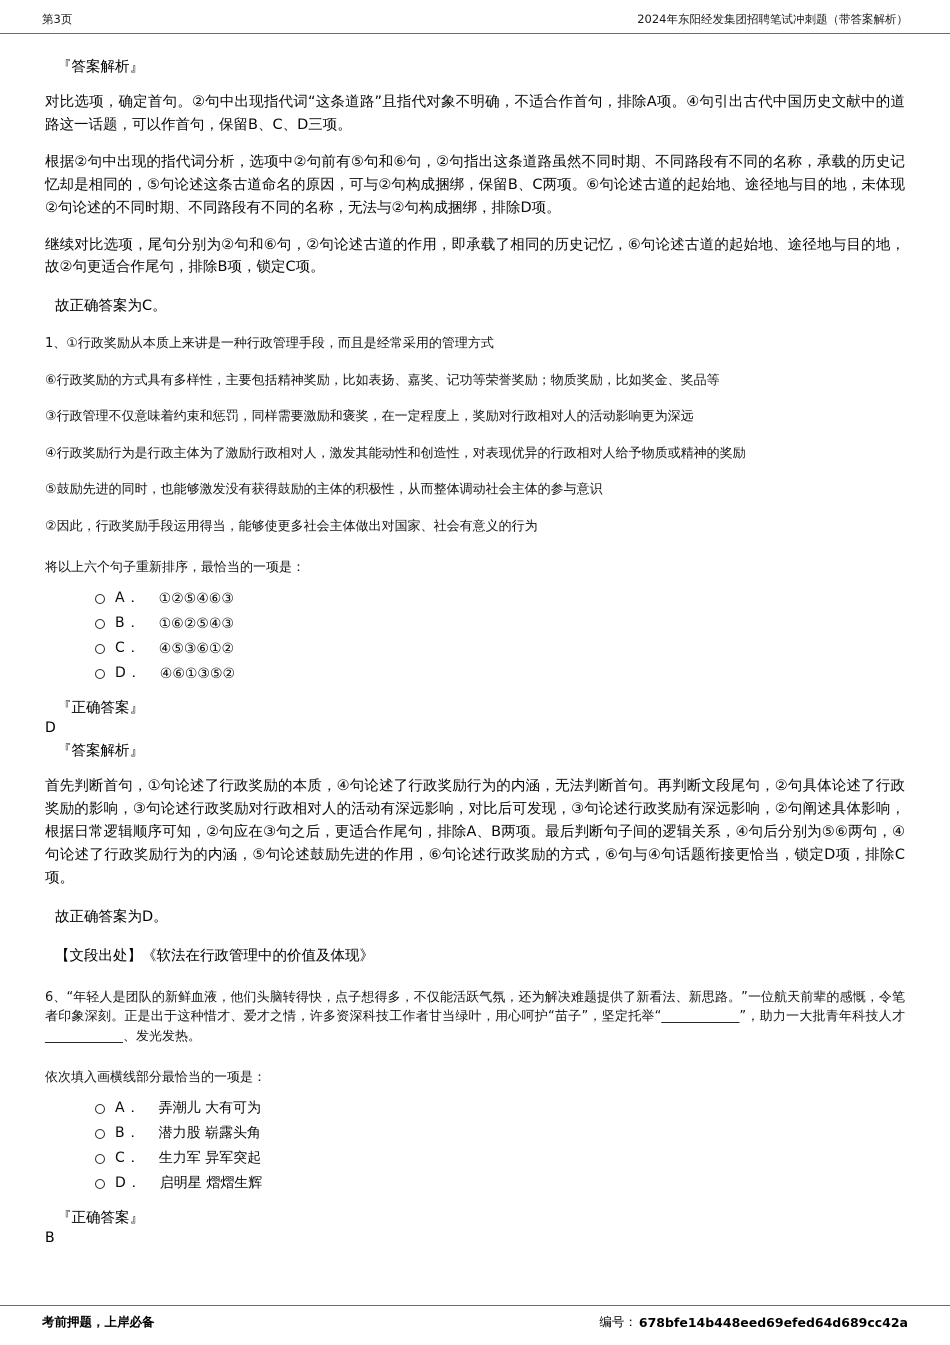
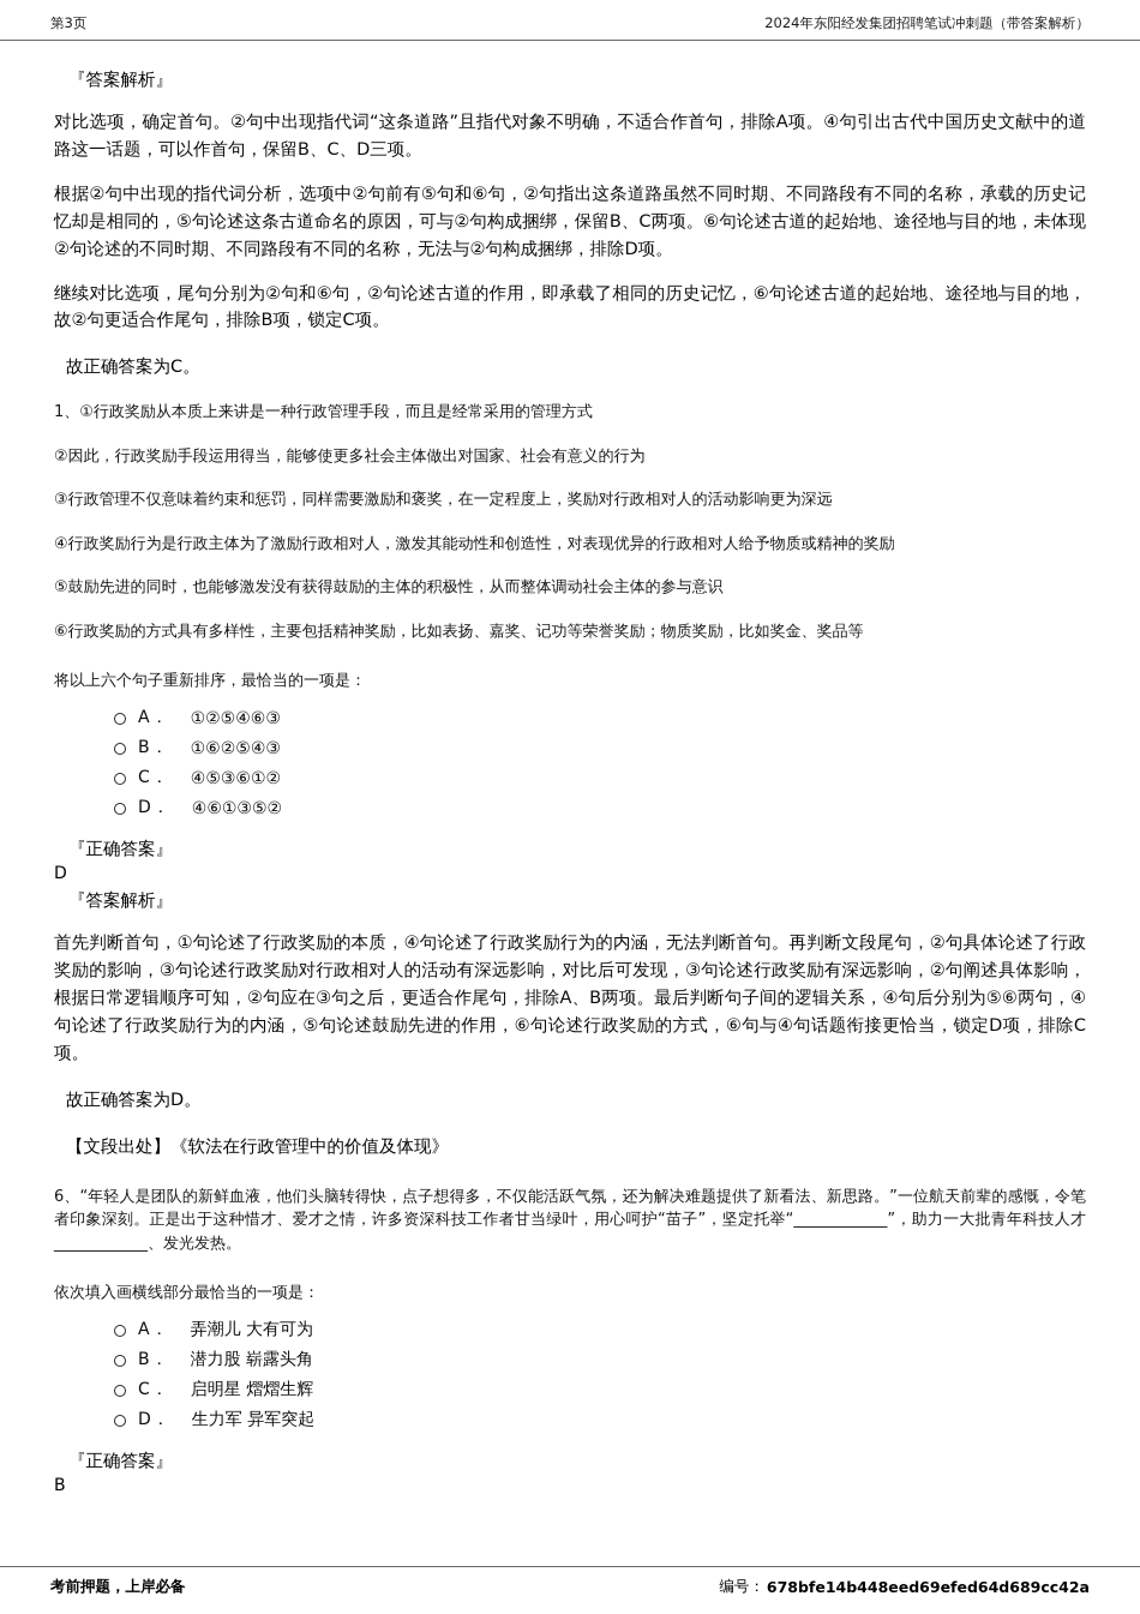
  第3页
  2024年东阳经发集团招聘笔试冲刺题（带答案解析）
  『答案解析』
  对比选项，确定首句。②句中出现指代词“这条道路”且指代对象不明确，不适合作首句，排除A项。④句引出古代中国历史文献中的道路这一话题，可以作首句，保留B、C、D三项。
  根据②句中出现的指代词分析，选项中②句前有⑤句和⑥句，②句指出这条道路虽然不同时期、不同路段有不同的名称，承载的历史记忆却是相同的，⑤句论述这条古道命名的原因，可与②句构成捆绑，保留B、C两项。⑥句论述古道的起始地、途径地与目的地，未体现②句论述的不同时期、不同路段有不同的名称，无法与②句构成捆绑，排除D项。
  继续对比选项，尾句分别为②句和⑥句，②句论述古道的作用，即承载了相同的历史记忆，⑥句论述古道的起始地、途径地与目的地，故②句更适合作尾句，排除B项，锁定C项。
  故正确答案为C。
  1、①行政奖励从本质上来讲是一种行政管理手段，而且是经常采用的管理方式
- ⑥行政奖励的方式具有多样性，主要包括精神奖励，比如表扬、嘉奖、记功等荣誉奖励；物质奖励，比如奖金、奖品等
+ ②因此，行政奖励手段运用得当，能够使更多社会主体做出对国家、社会有意义的行为
  ③行政管理不仅意味着约束和惩罚，同样需要激励和褒奖，在一定程度上，奖励对行政相对人的活动影响更为深远
  ④行政奖励行为是行政主体为了激励行政相对人，激发其能动性和创造性，对表现优异的行政相对人给予物质或精神的奖励
  ⑤鼓励先进的同时，也能够激发没有获得鼓励的主体的积极性，从而整体调动社会主体的参与意识
- ②因此，行政奖励手段运用得当，能够使更多社会主体做出对国家、社会有意义的行为
+ ⑥行政奖励的方式具有多样性，主要包括精神奖励，比如表扬、嘉奖、记功等荣誉奖励；物质奖励，比如奖金、奖品等
  将以上六个句子重新排序，最恰当的一项是：
  A．
  ①②⑤④⑥③
  B．
  ①⑥②⑤④③
  C．
  ④⑤③⑥①②
  D．
  ④⑥①③⑤②
  『正确答案』
  D
  『答案解析』
  首先判断首句，①句论述了行政奖励的本质，④句论述了行政奖励行为的内涵，无法判断首句。再判断文段尾句，②句具体论述了行政奖励的影响，③句论述行政奖励对行政相对人的活动有深远影响，对比后可发现，③句论述行政奖励有深远影响，②句阐述具体影响，根据日常逻辑顺序可知，②句应在③句之后，更适合作尾句，排除A、B两项。最后判断句子间的逻辑关系，④句后分别为⑤⑥两句，④句论述了行政奖励行为的内涵，⑤句论述鼓励先进的作用，⑥句论述行政奖励的方式，⑥句与④句话题衔接更恰当，锁定D项，排除C项。
  故正确答案为D。
  【文段出处】《软法在行政管理中的价值及体现》
  6、“年轻人是团队的新鲜血液，他们头脑转得快，点子想得多，不仅能活跃气氛，还为解决难题提供了新看法、新思路。”一位航天前辈的感慨，令笔者印象深刻。正是出于这种惜才、爱才之情，许多资深科技工作者甘当绿叶，用心呵护“苗子”，坚定托举“____________”，助力一大批青年科技人才____________、发光发热。
  依次填入画横线部分最恰当的一项是：
  A．
  弄潮儿 大有可为
  B．
  潜力股 崭露头角
  C．
- 生力军 异军突起
+ 启明星 熠熠生辉
  D．
- 启明星 熠熠生辉
+ 生力军 异军突起
  『正确答案』
  B
  考前押题，上岸必备
  编号：
  678bfe14b448eed69efed64d689cc42a
